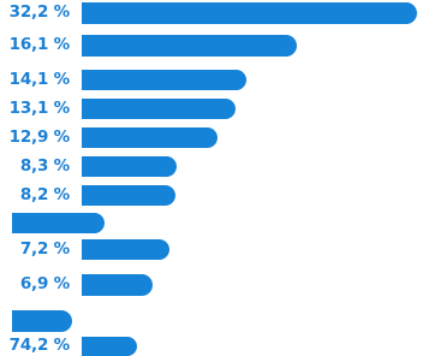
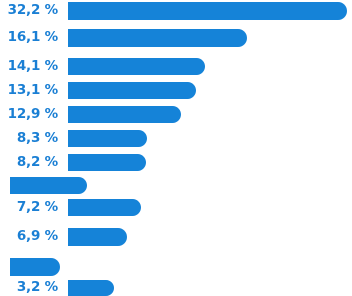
  32,2 %
  16,1 %
  14,1 %
  13,1 %
  12,9 %
  8,3 %
  8,2 %
  7,2 %
  6,9 %
- 74,2 %
+ 3,2 %
